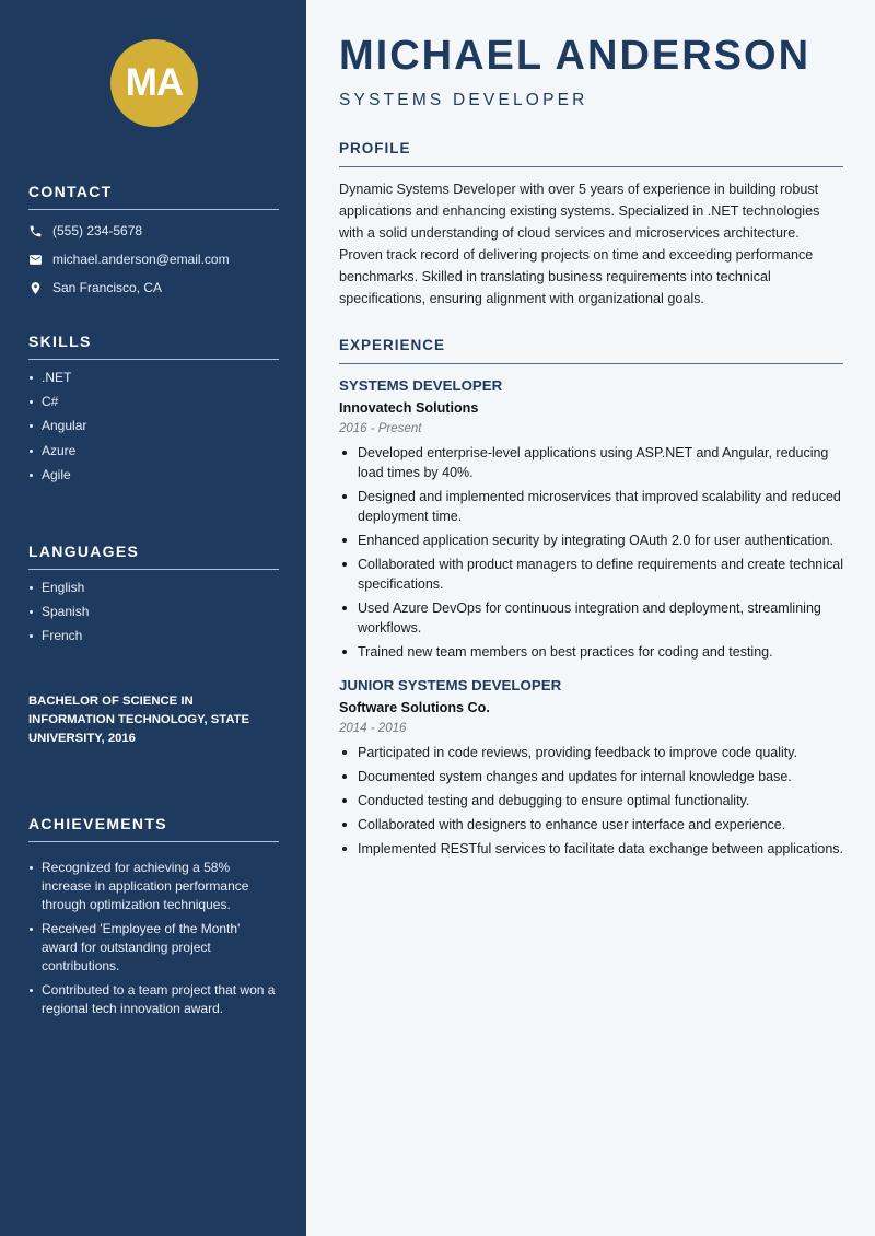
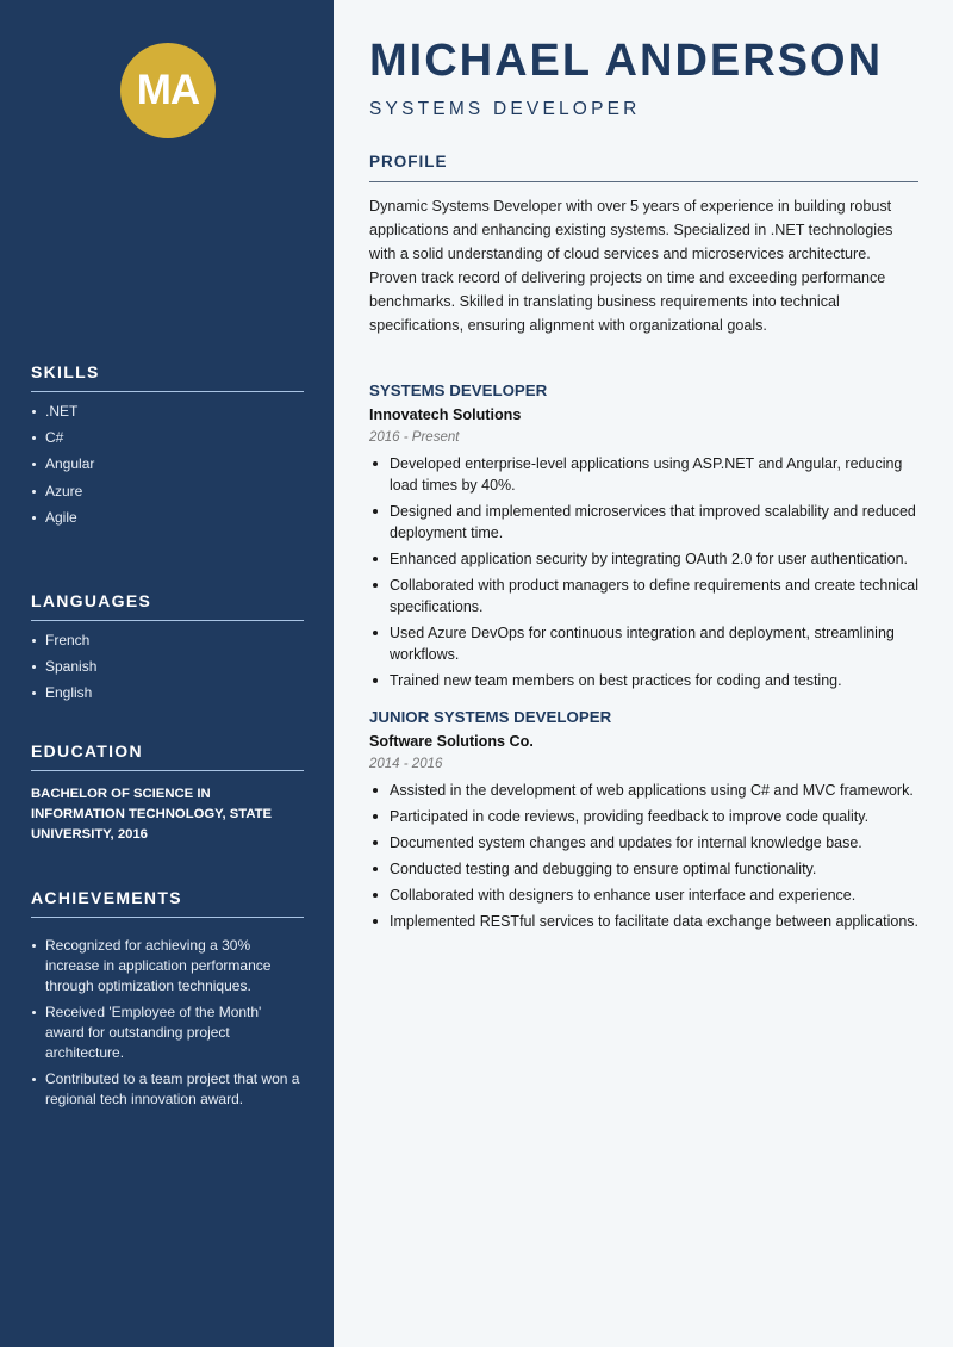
  MA
- CONTACT
- (555) 234-5678
- michael.anderson@email.com
- San Francisco, CA
  SKILLS
  .NET
  C#
  Angular
  Azure
  Agile
  LANGUAGES
- English
+ French
  Spanish
- French
+ English
+ EDUCATION
  BACHELOR OF SCIENCE IN INFORMATION TECHNOLOGY, STATE UNIVERSITY, 2016
  ACHIEVEMENTS
- Recognized for achieving a 58% increase in application performance through optimization techniques.
+ Recognized for achieving a 30% increase in application performance through optimization techniques.
- Received 'Employee of the Month' award for outstanding project contributions.
+ Received 'Employee of the Month' award for outstanding project architecture.
  Contributed to a team project that won a regional tech innovation award.
  MICHAEL ANDERSON
  SYSTEMS DEVELOPER
  PROFILE
  Dynamic Systems Developer with over 5 years of experience in building robust applications and enhancing existing systems. Specialized in .NET technologies with a solid understanding of cloud services and microservices architecture. Proven track record of delivering projects on time and exceeding performance benchmarks. Skilled in translating business requirements into technical specifications, ensuring alignment with organizational goals.
- EXPERIENCE
  SYSTEMS DEVELOPER
  Innovatech Solutions
  2016 - Present
  Developed enterprise-level applications using ASP.NET and Angular, reducing load times by 40%.
  Designed and implemented microservices that improved scalability and reduced deployment time.
  Enhanced application security by integrating OAuth 2.0 for user authentication.
  Collaborated with product managers to define requirements and create technical specifications.
  Used Azure DevOps for continuous integration and deployment, streamlining workflows.
  Trained new team members on best practices for coding and testing.
  JUNIOR SYSTEMS DEVELOPER
  Software Solutions Co.
  2014 - 2016
+ Assisted in the development of web applications using C# and MVC framework.
  Participated in code reviews, providing feedback to improve code quality.
  Documented system changes and updates for internal knowledge base.
  Conducted testing and debugging to ensure optimal functionality.
  Collaborated with designers to enhance user interface and experience.
  Implemented RESTful services to facilitate data exchange between applications.
